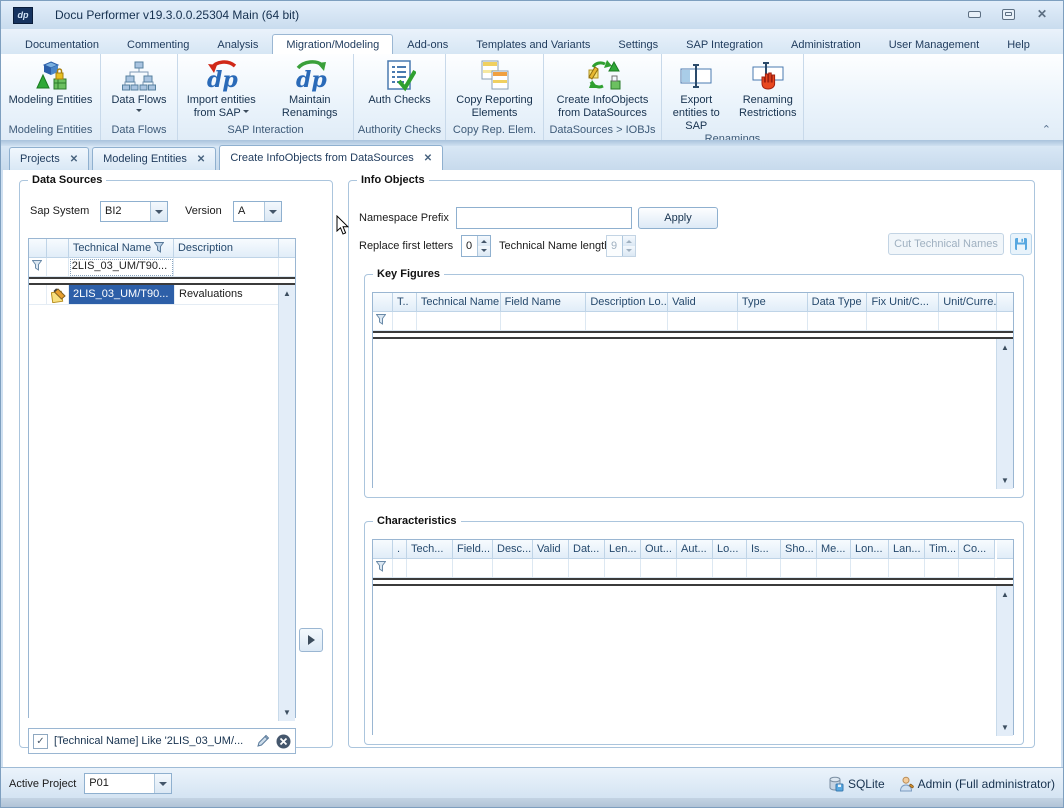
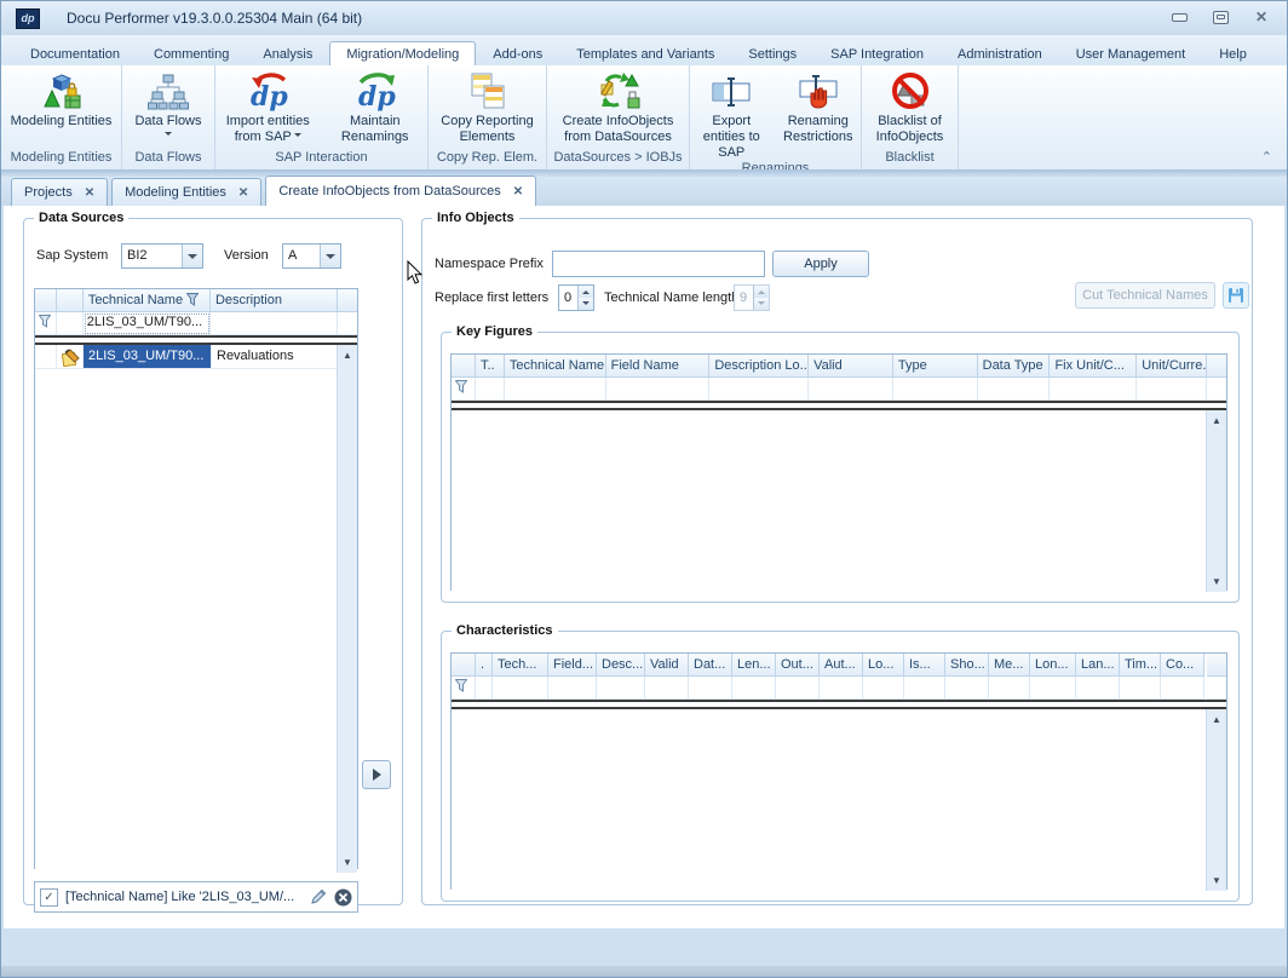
  dp
  Docu Performer v19.3.0.0.25304 Main (64 bit)
  ✕
  Documentation
  Commenting
  Analysis
  Migration/Modeling
  Add-ons
  Templates and Variants
  Settings
  SAP Integration
  Administration
  User Management
  Help
  Modeling Entities
  Modeling Entities
  Data Flows
  Data Flows
  dp
  Import entities from SAP
  dp
  Maintain Renamings
  SAP Interaction
- Auth Checks
- Authority Checks
  Copy Reporting Elements
  Copy Rep. Elem.
  Create InfoObjects from DataSources
  DataSources > IOBJs
  Export entities to SAP
  Renaming Restrictions
  Renamings
+ Blacklist of InfoObjects
+ Blacklist
  ⌃
  Projects
  ✕
  Modeling Entities
  ✕
  Create InfoObjects from DataSources
  ✕
  Data Sources
  Sap System
  BI2
  Version
  A
  Technical Name
  Description
  2LIS_03_UM/T90...
  2LIS_03_UM/T90...
  Revaluations
  ▲
  ▼
  ✓
  [Technical Name] Like '2LIS_03_UM/...
  Info Objects
  Namespace Prefix
  Apply
  Replace first letters
  0
  Technical Name lengt
  9
  Cut Technical Names
  Key Figures
  T..
  Technical Name
  Field Name
  Description Lo..
  Valid
  Type
  Data Type
  Fix Unit/C...
  Unit/Curre.
  ▲
  ▼
  Characteristics
  .
  Tech...
  Field...
  Desc...
  Valid
  Dat...
  Len...
  Out...
  Aut...
  Lo...
  Is...
  Sho...
  Me...
  Lon...
  Lan...
  Tim...
  Co...
  ▲
  ▼
- Active Project
- P01
- SQLite
- Admin (Full administrator)
